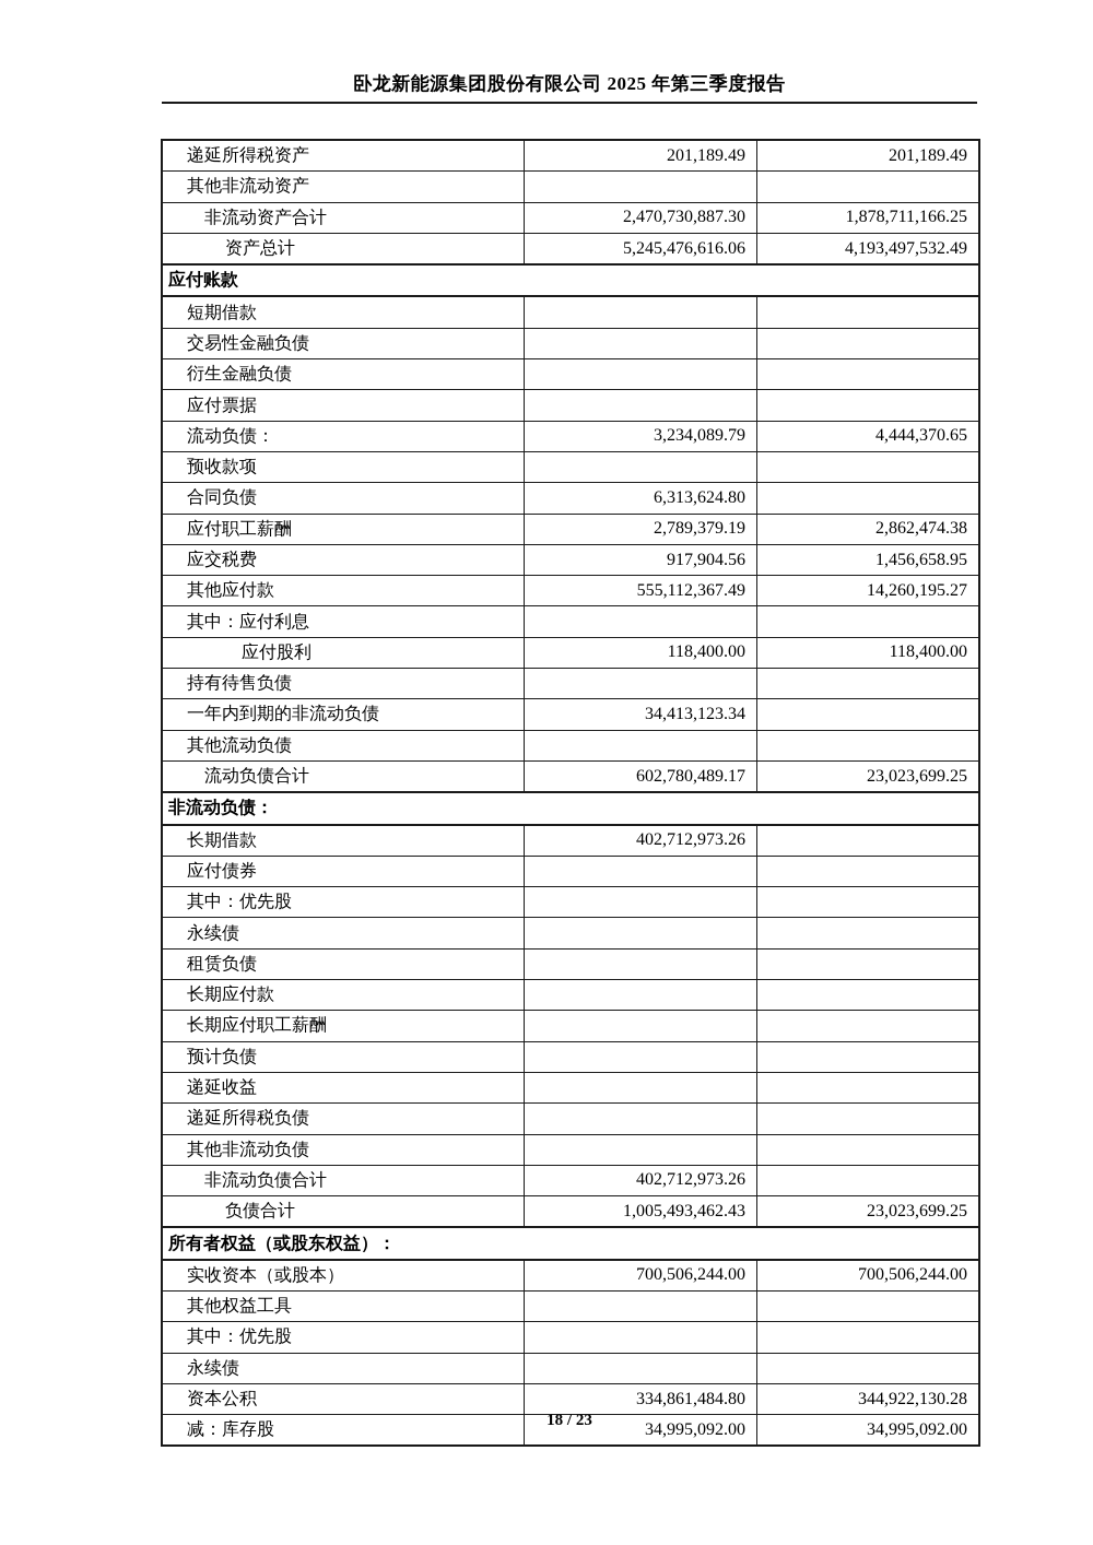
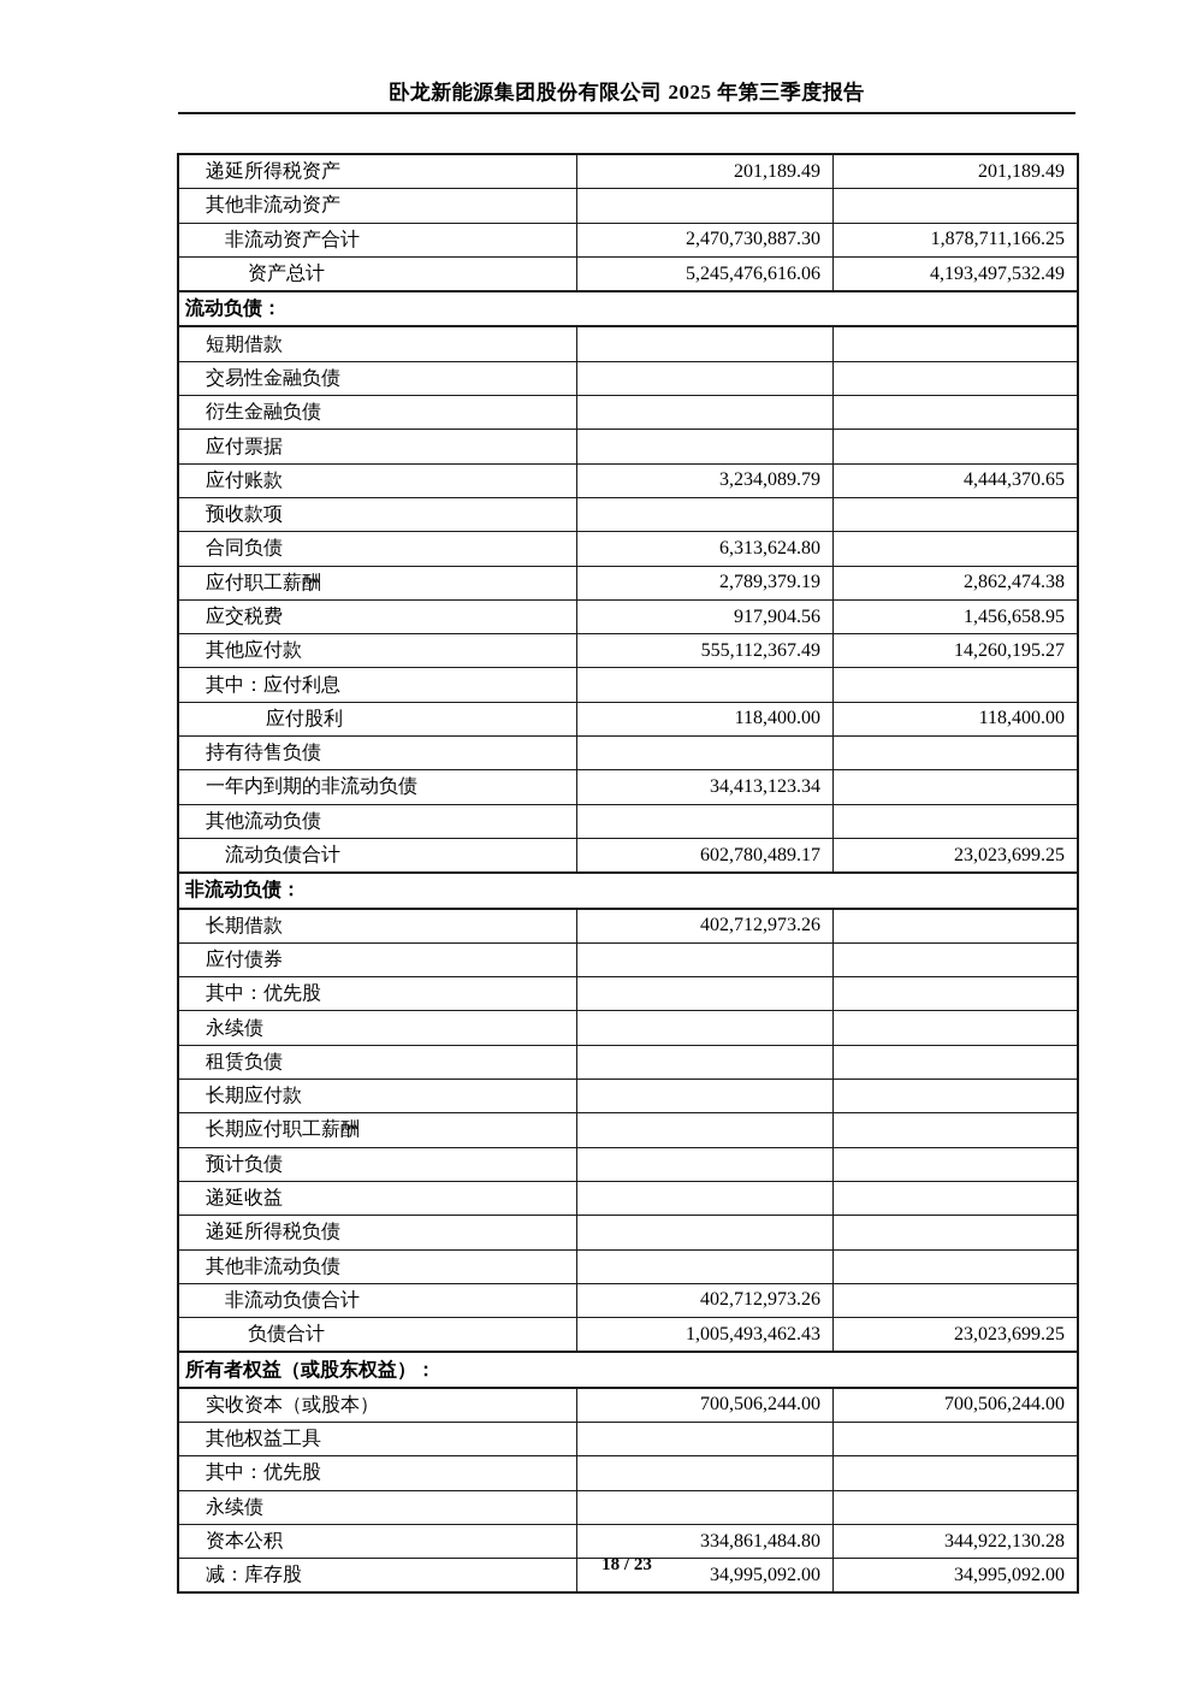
  卧龙新能源集团股份有限公司 2025 年第三季度报告
  递延所得税资产
  201,189.49
  201,189.49
  其他非流动资产
  非流动资产合计
  2,470,730,887.30
  1,878,711,166.25
  资产总计
  5,245,476,616.06
  4,193,497,532.49
- 应付账款
+ 流动负债：
  短期借款
  交易性金融负债
  衍生金融负债
  应付票据
- 流动负债：
+ 应付账款
  3,234,089.79
  4,444,370.65
  预收款项
  合同负债
  6,313,624.80
  应付职工薪酬
  2,789,379.19
  2,862,474.38
  应交税费
  917,904.56
  1,456,658.95
  其他应付款
  555,112,367.49
  14,260,195.27
  其中：应付利息
  应付股利
  118,400.00
  118,400.00
  持有待售负债
  一年内到期的非流动负债
  34,413,123.34
  其他流动负债
  流动负债合计
  602,780,489.17
  23,023,699.25
  非流动负债：
  长期借款
  402,712,973.26
  应付债券
  其中：优先股
  永续债
  租赁负债
  长期应付款
  长期应付职工薪酬
  预计负债
  递延收益
  递延所得税负债
  其他非流动负债
  非流动负债合计
  402,712,973.26
  负债合计
  1,005,493,462.43
  23,023,699.25
  所有者权益（或股东权益）：
  实收资本（或股本）
  700,506,244.00
  700,506,244.00
  其他权益工具
  其中：优先股
  永续债
  资本公积
  334,861,484.80
  344,922,130.28
  减：库存股
  34,995,092.00
  34,995,092.00
  18 / 23
